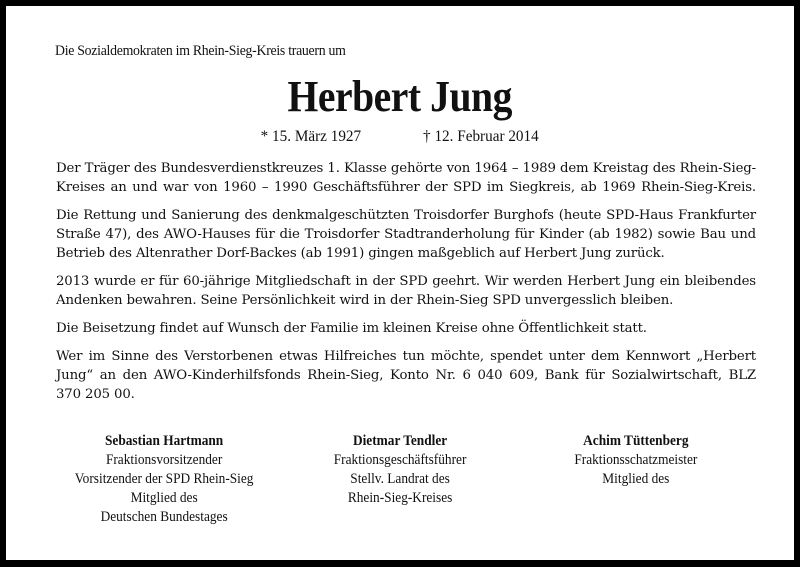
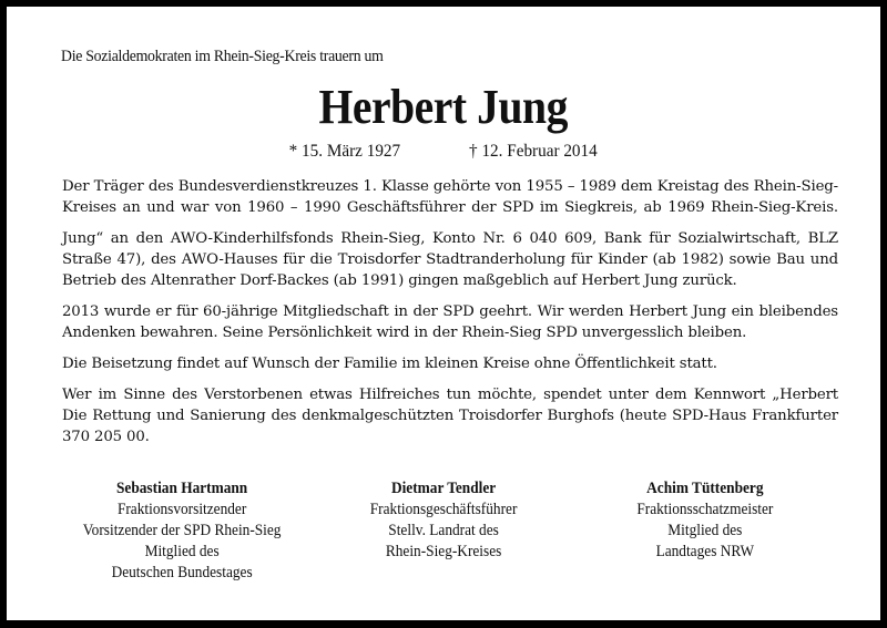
  Die Sozialdemokraten im Rhein-Sieg-Kreis trauern um
  Herbert Jung
  * 15. März 1927 † 12. Februar 2014
- Der Träger des Bundesverdienstkreuzes 1. Klasse gehörte von 1964 – 1989 dem Kreistag des Rhein-Sieg-
+ Der Träger des Bundesverdienstkreuzes 1. Klasse gehörte von 1955 – 1989 dem Kreistag des Rhein-Sieg-
  Kreises an und war von 1960 – 1990 Geschäftsführer der SPD im Siegkreis, ab 1969 Rhein-Sieg-Kreis.
- Die Rettung und Sanierung des denkmalgeschützten Troisdorfer Burghofs (heute SPD-Haus Frankfurter
+ Jung“ an den AWO-Kinderhilfsfonds Rhein-Sieg, Konto Nr. 6 040 609, Bank für Sozialwirtschaft, BLZ
  Straße 47), des AWO-Hauses für die Troisdorfer Stadtranderholung für Kinder (ab 1982) sowie Bau und
  Betrieb des Altenrather Dorf-Backes (ab 1991) gingen maßgeblich auf Herbert Jung zurück.
  2013 wurde er für 60-jährige Mitgliedschaft in der SPD geehrt. Wir werden Herbert Jung ein bleibendes
  Andenken bewahren. Seine Persönlichkeit wird in der Rhein-Sieg SPD unvergesslich bleiben.
  Die Beisetzung findet auf Wunsch der Familie im kleinen Kreise ohne Öffentlichkeit statt.
  Wer im Sinne des Verstorbenen etwas Hilfreiches tun möchte, spendet unter dem Kennwort „Herbert
- Jung“ an den AWO-Kinderhilfsfonds Rhein-Sieg, Konto Nr. 6 040 609, Bank für Sozialwirtschaft, BLZ
+ Die Rettung und Sanierung des denkmalgeschützten Troisdorfer Burghofs (heute SPD-Haus Frankfurter
  370 205 00.
  Sebastian Hartmann
  Fraktionsvorsitzender
  Vorsitzender der SPD Rhein-Sieg
  Mitglied des
  Deutschen Bundestages
  Dietmar Tendler
  Fraktionsgeschäftsführer
  Stellv. Landrat des
  Rhein-Sieg-Kreises
  Achim Tüttenberg
  Fraktionsschatzmeister
  Mitglied des
+ Landtages NRW
